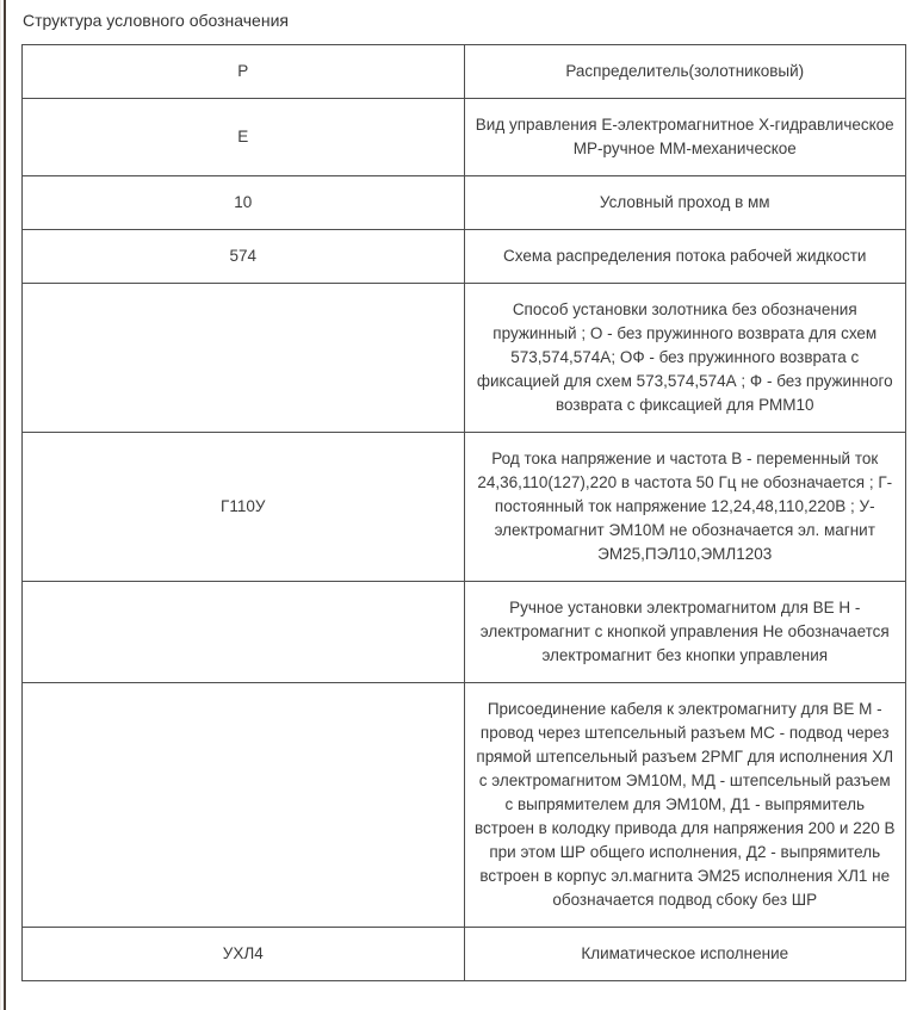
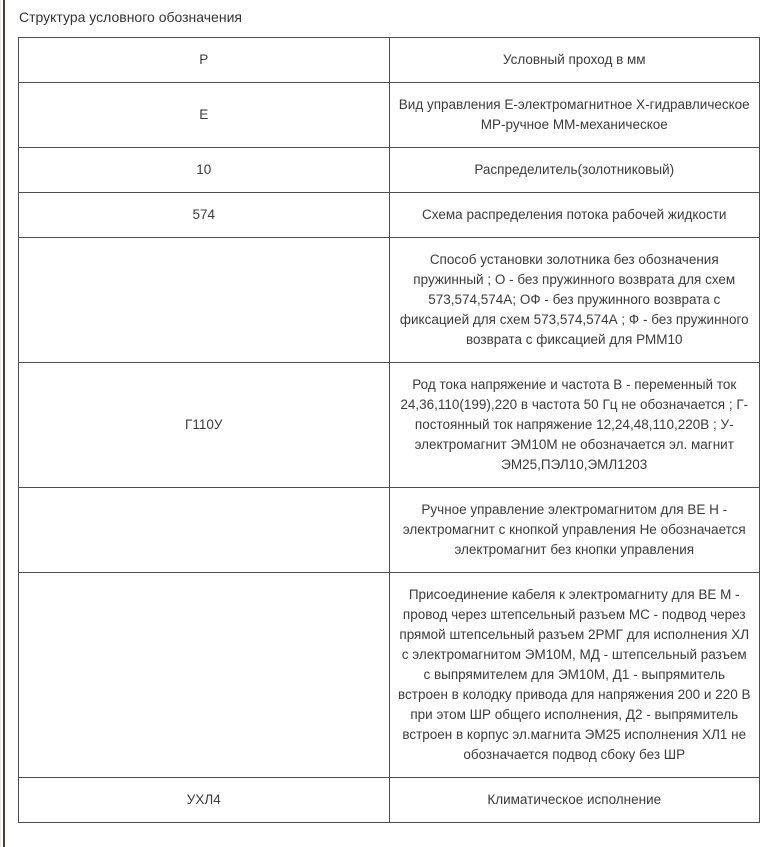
  Структура условного обозначения
- Р	Распределитель(золотниковый)
+ Р	Условный проход в мм
  Е	Вид управления Е-электромагнитное Х-гидравлическое МР-ручное ММ-механическое
- 10	Условный проход в мм
+ 10	Распределитель(золотниковый)
  574	Схема распределения потока рабочей жидкости
  	Способ установки золотника без обозначения пружинный ; О - без пружинного возврата для схем 573,574,574А; ОФ - без пружинного возврата с фиксацией для схем 573,574,574А ; Ф - без пружинного возврата с фиксацией для РММ10
- Г110У	Род тока напряжение и частота В - переменный ток 24,36,110(127),220 в частота 50 Гц не обозначается ; Г-постоянный ток напряжение 12,24,48,110,220В ; У-электромагнит ЭМ10М не обозначается эл. магнит ЭМ25,ПЭЛ10,ЭМЛ1203
+ Г110У	Род тока напряжение и частота В - переменный ток 24,36,110(199),220 в частота 50 Гц не обозначается ; Г-постоянный ток напряжение 12,24,48,110,220В ; У-электромагнит ЭМ10М не обозначается эл. магнит ЭМ25,ПЭЛ10,ЭМЛ1203
- 	Ручное установки электромагнитом для ВЕ Н - электромагнит с кнопкой управления Не обозначается электромагнит без кнопки управления
+ 	Ручное управление электромагнитом для ВЕ Н - электромагнит с кнопкой управления Не обозначается электромагнит без кнопки управления
  	Присоединение кабеля к электромагниту для ВЕ М - провод через штепсельный разъем МС - подвод через прямой штепсельный разъем 2РМГ для исполнения ХЛ с электромагнитом ЭМ10М, МД - штепсельный разъем с выпрямителем для ЭМ10М, Д1 - выпрямитель встроен в колодку привода для напряжения 200 и 220 В при этом ШР общего исполнения, Д2 - выпрямитель встроен в корпус эл.магнита ЭМ25 исполнения ХЛ1 не обозначается подвод сбоку без ШР
  УХЛ4	Климатическое исполнение
